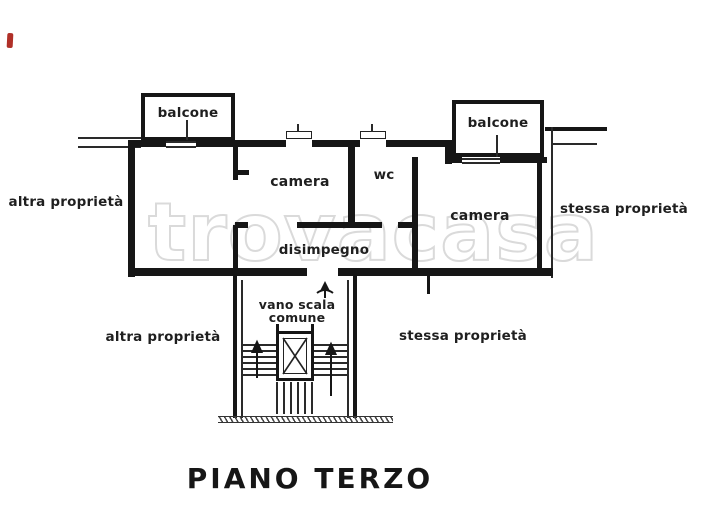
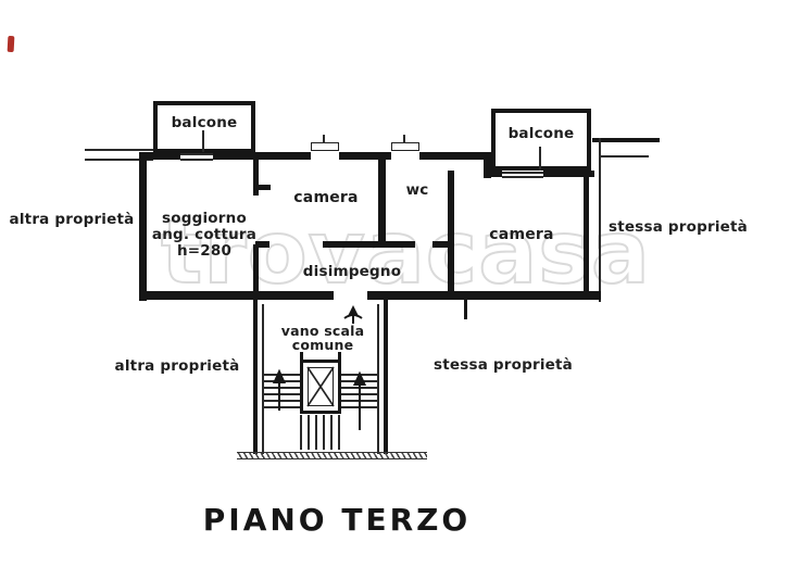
  trovaasa
  balcone
  balcone
  camera
  wc
  camera
+ soggiorno
+ ang. cottura
+ h=280
  disimpegno
  vano scala
  comune
  altra proprietà
  altra proprietà
  stessa proprietà
  stessa proprietà
  PIANO TERZO
